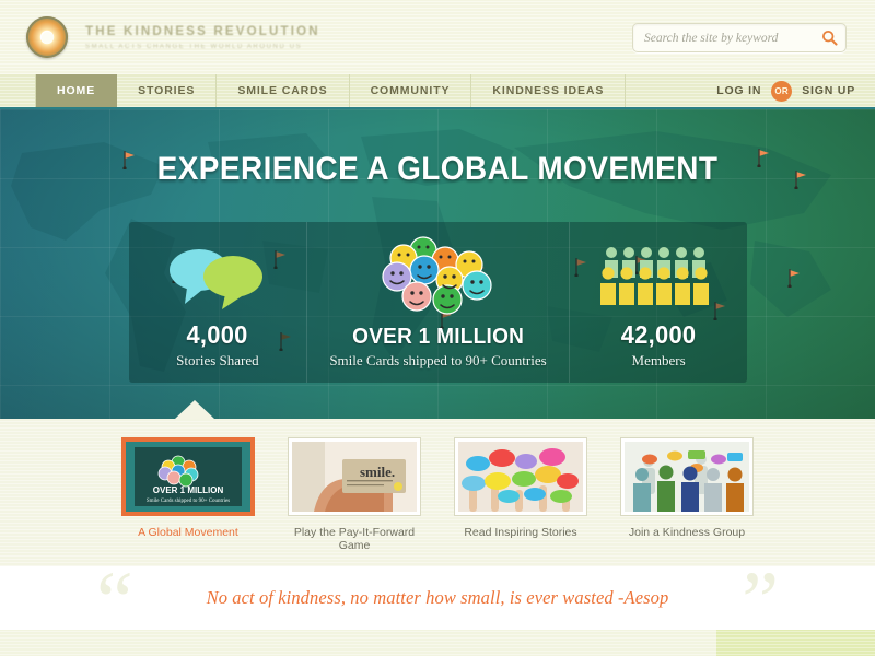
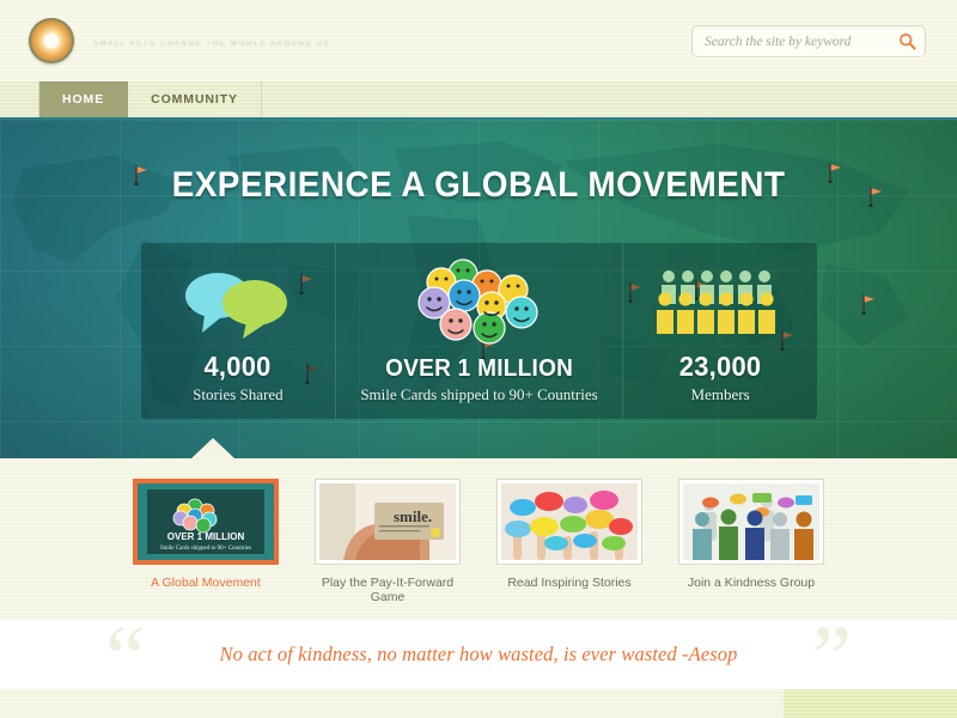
- THE KINDNESS REVOLUTION
  Search the site by keyword
  HOME
- STORIES
- SMILE CARDS
  COMMUNITY
- KINDNESS IDEAS
- LOG IN
- OR
- SIGN UP
  EXPERIENCE A GLOBAL MOVEMENT
  4,000
  Stories Shared
  OVER 1 MILLION
  Smile Cards shipped to 90+ Countries
- 42,000
+ 23,000
  Members
  OVER 1 MILLION
  A Global Movement
  smile.
  Play the Pay-It-Forward Game
  Read Inspiring Stories
  Join a Kindness Group
  “
- No act of kindness, no matter how small, is ever wasted -Aesop
+ No act of kindness, no matter how wasted, is ever wasted -Aesop
  ”
